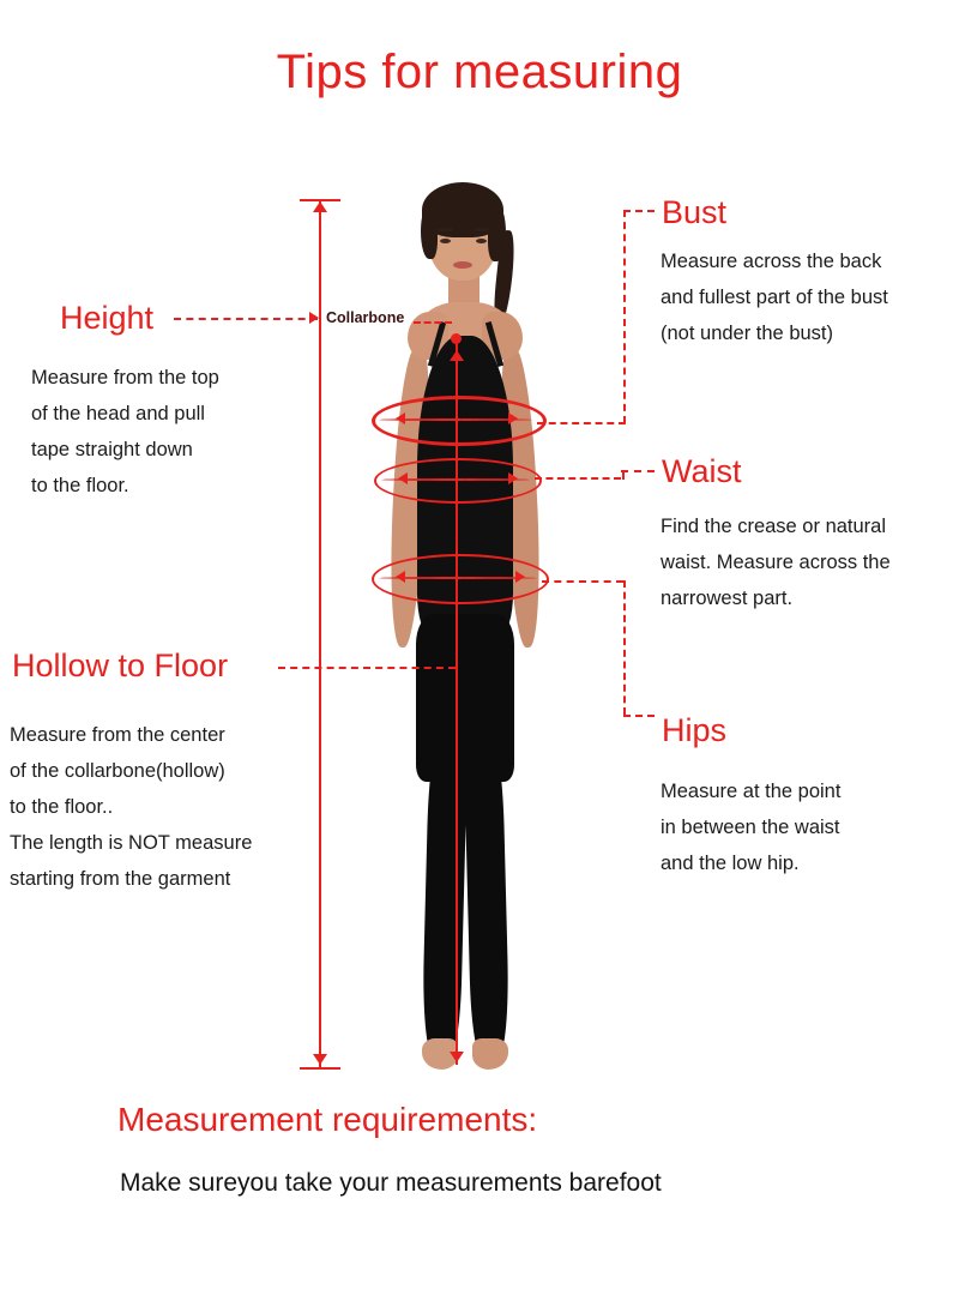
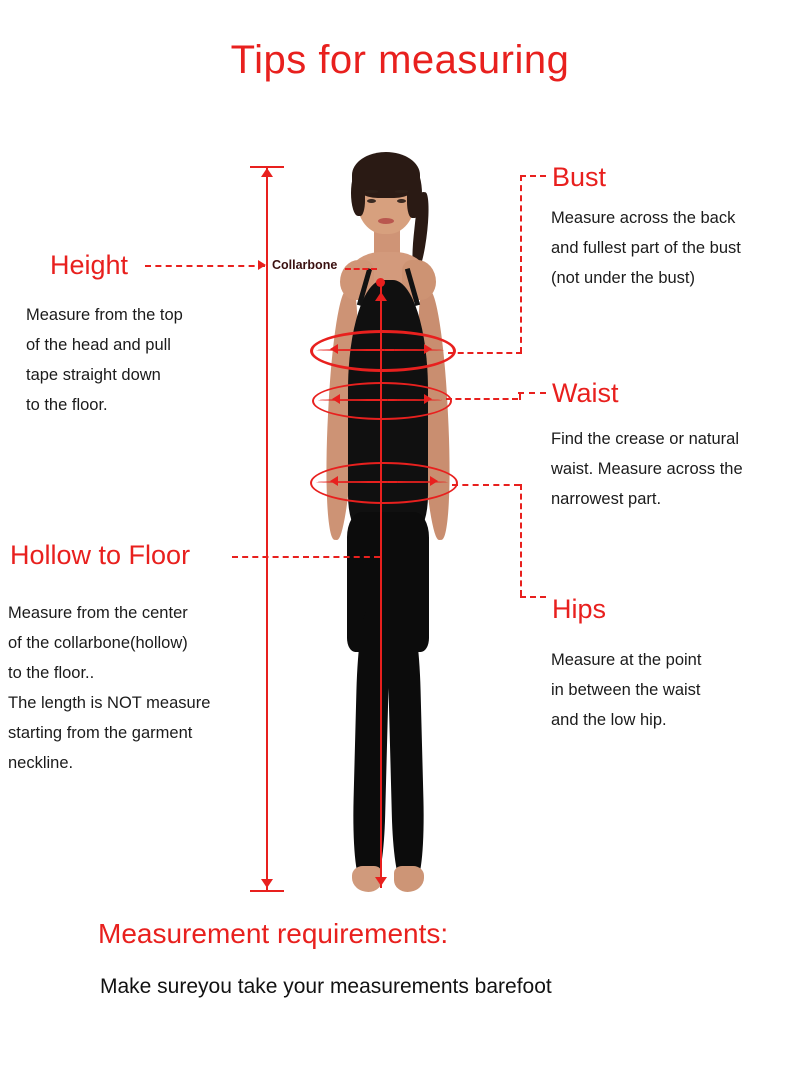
  Tips for measuring
  Collarbone
  Height
  Measure from the top
  of the head and pull
  tape straight down
  to the floor.
  Hollow to Floor
  Measure from the center
  of the collarbone(hollow)
  to the floor..
  The length is NOT measure
  starting from the garment
+ neckline.
  Bust
  Measure across the back
  and fullest part of the bust
  (not under the bust)
  Waist
  Find the crease or natural
  waist. Measure across the
  narrowest part.
  Hips
  Measure at the point
  in between the waist
  and the low hip.
  Measurement requirements:
  Make sureyou take your measurements barefoot
